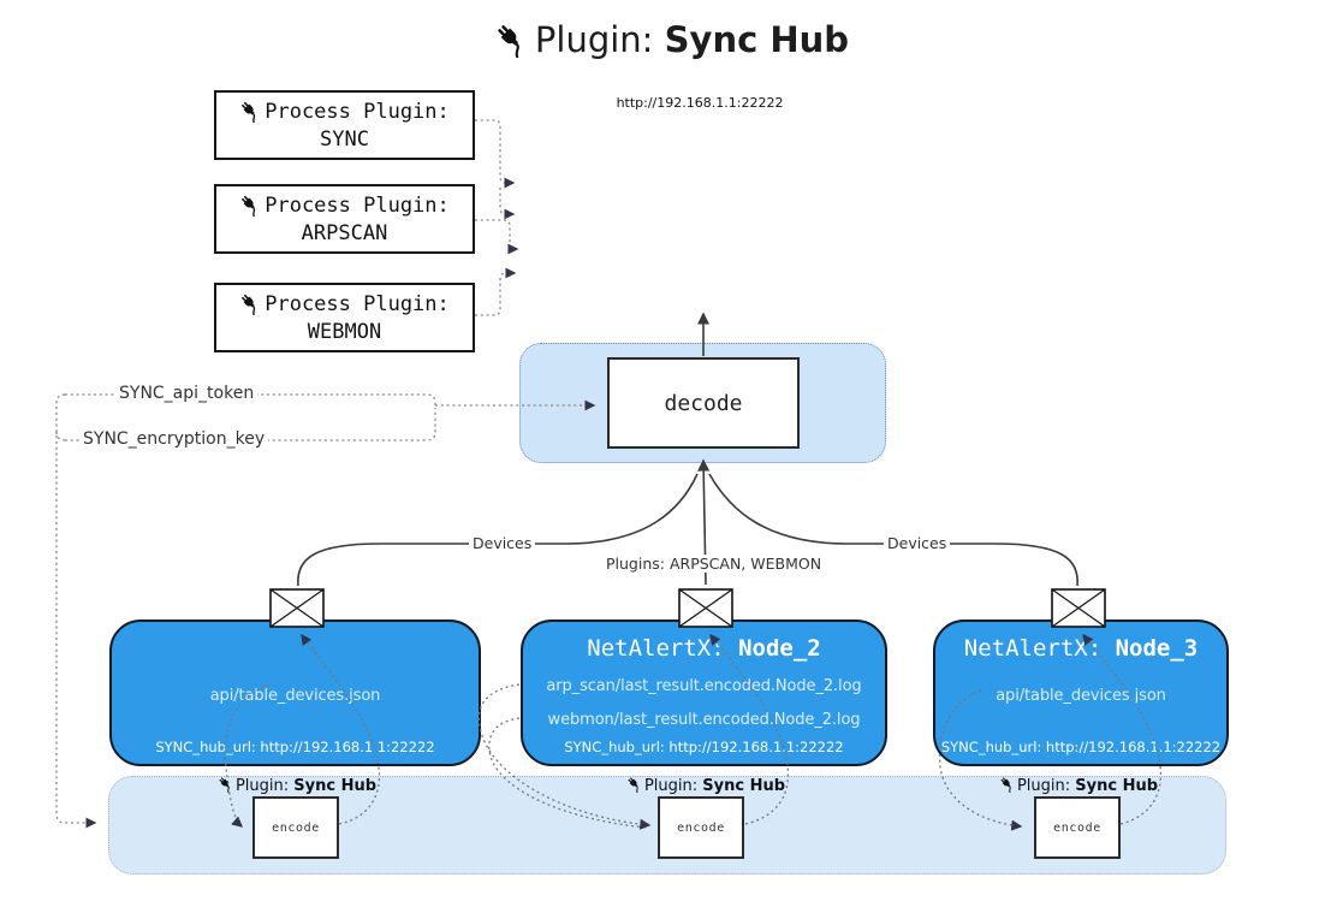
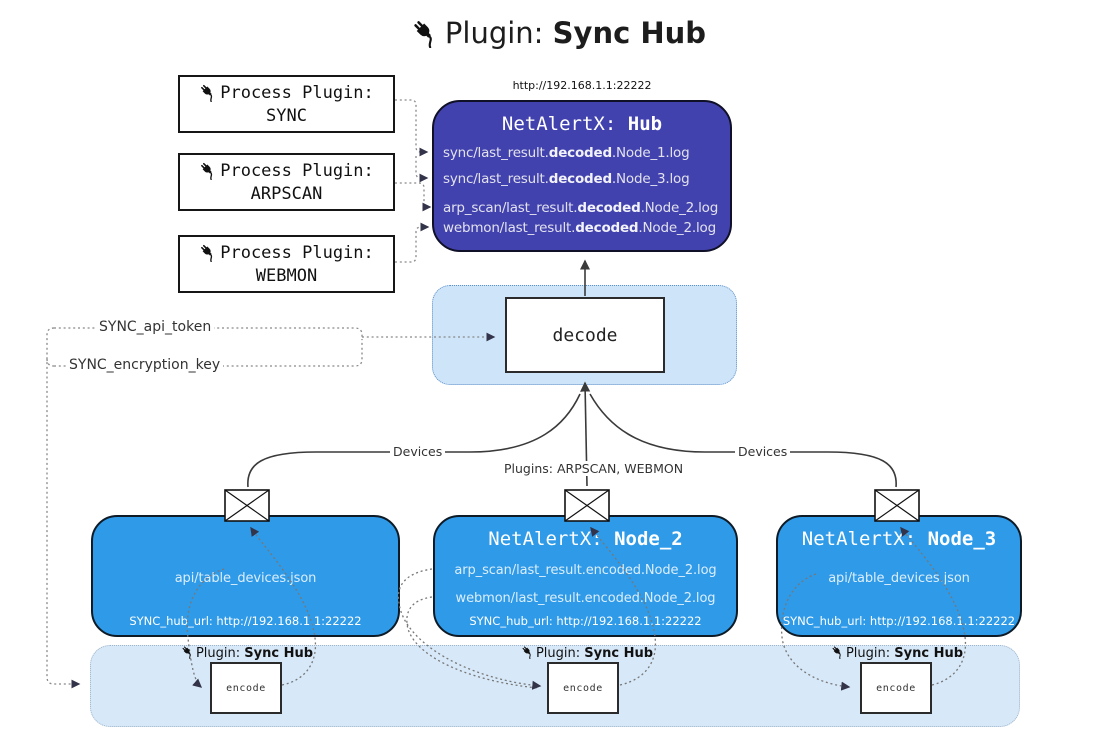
  Plugin: Sync Hub
  Process Plugin:
  SYNC
  Process Plugin:
  ARPSCAN
  Process Plugin:
  WEBMON
  http://192.168.1.1:22222
+ NetAlertX: Hub
+ sync/last_result.decoded.Node_1.log
+ sync/last_result.decoded.Node_3.log
+ arp_scan/last_result.decoded.Node_2.log
+ webmon/last_result.decoded.Node_2.log
  decode
  api/tble_devices.json
  SYNC_hub_url: http://192.168.1.1:22222
  NetAlertX: Node_2
  arp_scan/last_result.encoded.Node_2.log
  webmon/last_result.encodedNode_2.log
  SYNC_hub_url: http://192.168.11:22222
  NetAlertX Node_3
  api/table_devices.json
  SYNC_hub_url: http://192.168.1.1:22222
  Plugin: Sync Hub
  Plugin: Sync Hub
  Plugin: Sync Hub
  encode
  encode
  encode
  Devices
  Devices
  Plugins: ARPSCAN, WEBMON
  SYNC_api_token
  SYNC_encryption_key
